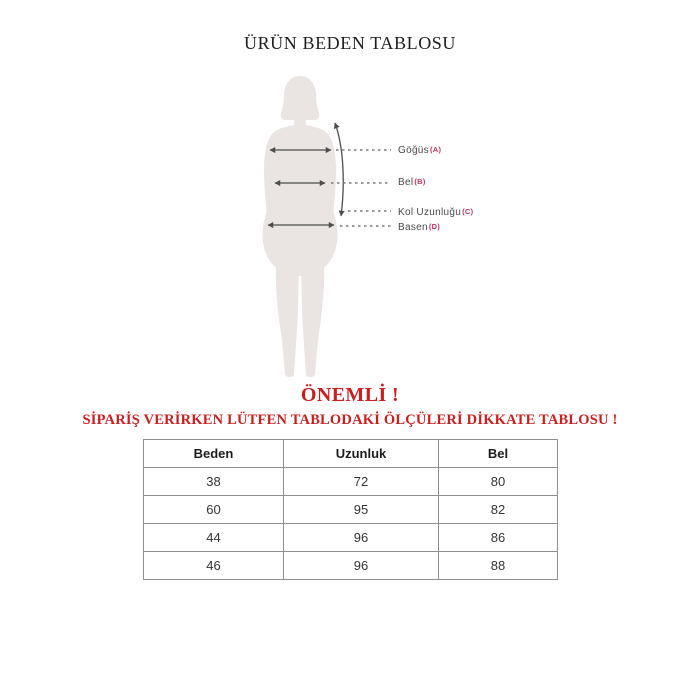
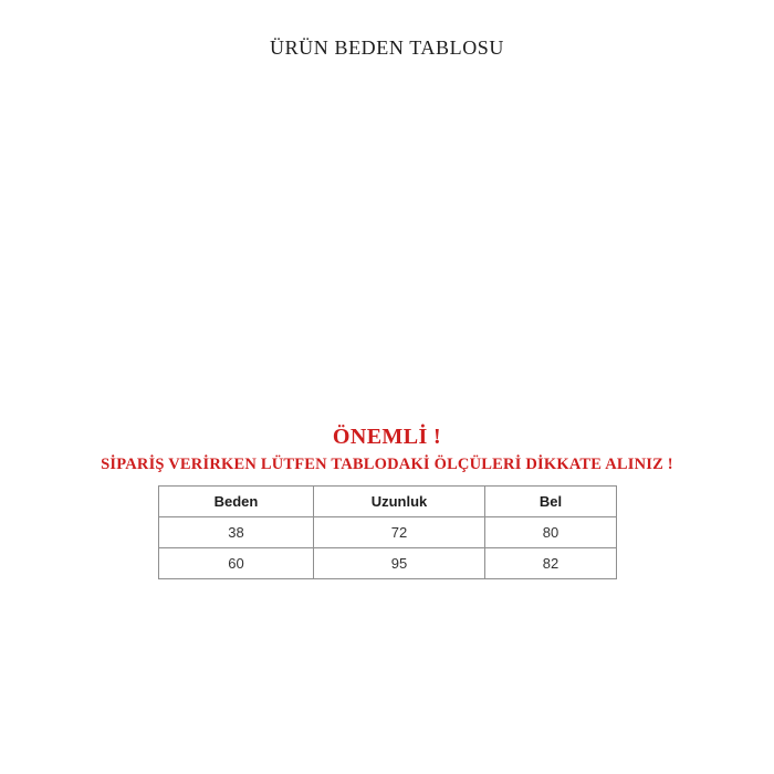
  ÜRÜN BEDEN TABLOSU
- Göğüs(A)
- Bel(B)
- Kol Uzunluğu(C)
- Basen(D)
  ÖNEMLİ !
- SİPARİŞ VERİRKEN LÜTFEN TABLODAKİ ÖLÇÜLERİ DİKKATE TABLOSU !
+ SİPARİŞ VERİRKEN LÜTFEN TABLODAKİ ÖLÇÜLERİ DİKKATE ALINIZ !
  Beden	Uzunluk	Bel
  38	72	80
  60	95	82
- 44	96	86
- 46	96	88
